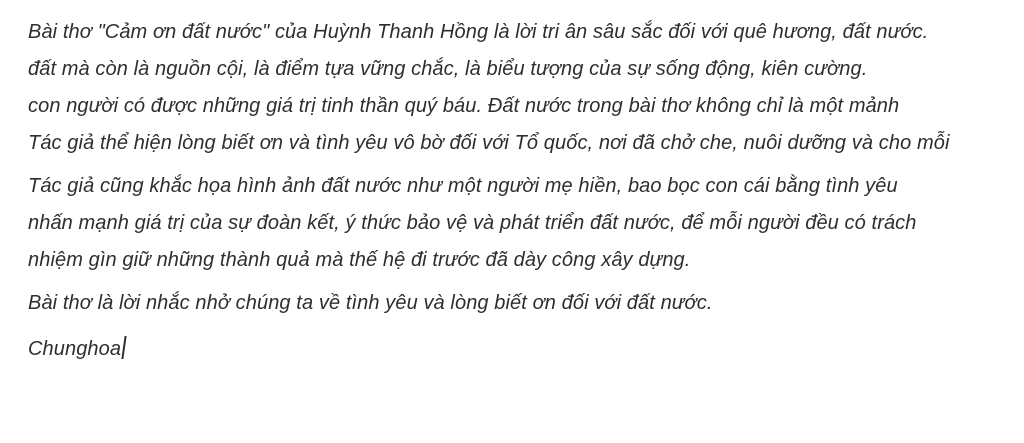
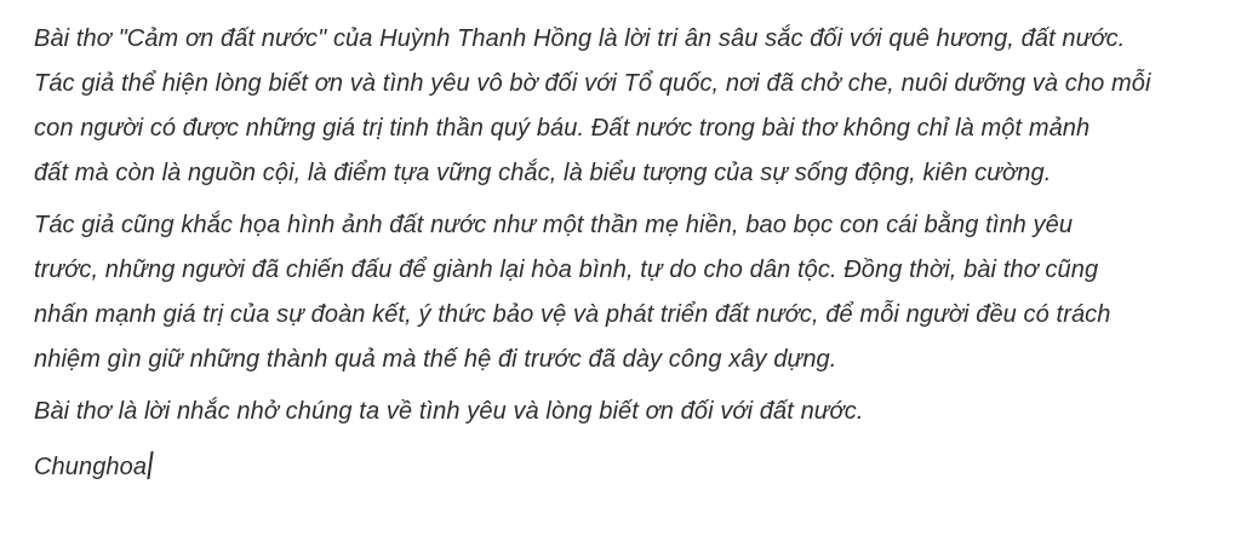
  Bài thơ "Cảm ơn đất nước" của Huỳnh Thanh Hồng là lời tri ân sâu sắc đối với quê hương, đất nước.
- đất mà còn là nguồn cội, là điểm tựa vững chắc, là biểu tượng của sự sống động, kiên cường.
+ Tác giả thể hiện lòng biết ơn và tình yêu vô bờ đối với Tổ quốc, nơi đã chở che, nuôi dưỡng và cho mỗi
  con người có được những giá trị tinh thần quý báu. Đất nước trong bài thơ không chỉ là một mảnh
- Tác giả thể hiện lòng biết ơn và tình yêu vô bờ đối với Tổ quốc, nơi đã chở che, nuôi dưỡng và cho mỗi
+ đất mà còn là nguồn cội, là điểm tựa vững chắc, là biểu tượng của sự sống động, kiên cường.
- Tác giả cũng khắc họa hình ảnh đất nước như một người mẹ hiền, bao bọc con cái bằng tình yêu
+ Tác giả cũng khắc họa hình ảnh đất nước như một thần mẹ hiền, bao bọc con cái bằng tình yêu
+ trước, những người đã chiến đấu để giành lại hòa bình, tự do cho dân tộc. Đồng thời, bài thơ cũng
  nhấn mạnh giá trị của sự đoàn kết, ý thức bảo vệ và phát triển đất nước, để mỗi người đều có trách
  nhiệm gìn giữ những thành quả mà thế hệ đi trước đã dày công xây dựng.
  Bài thơ là lời nhắc nhở chúng ta về tình yêu và lòng biết ơn đối với đất nước.
  Chunghoa
